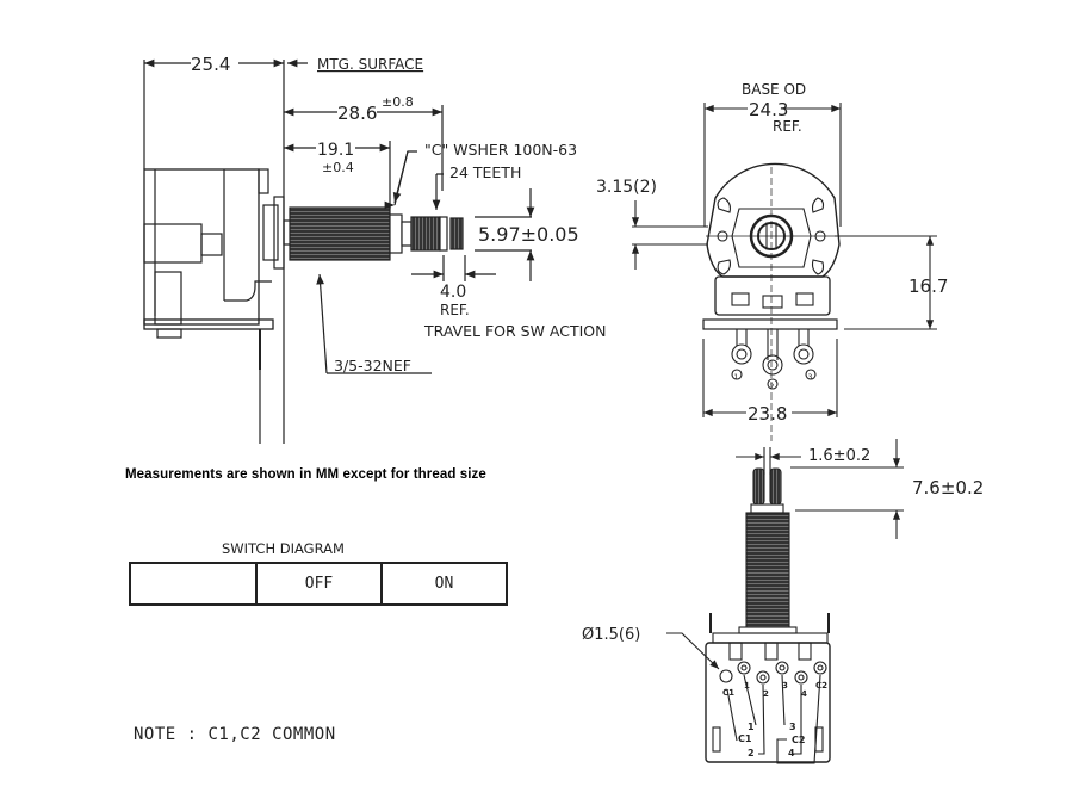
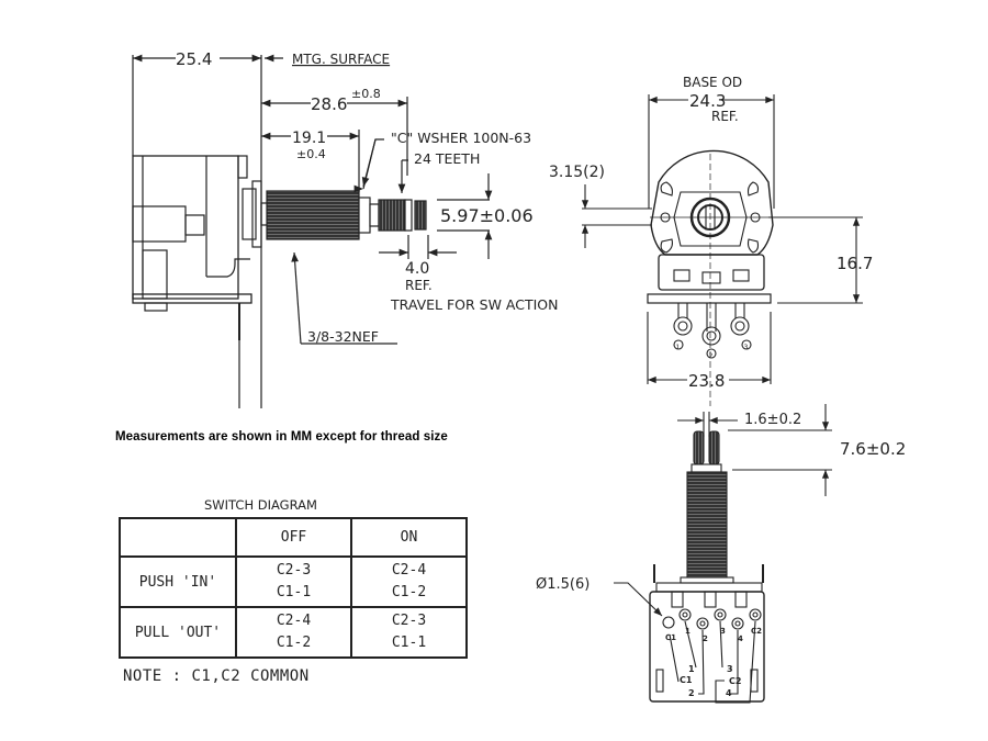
  25.4
  MTG. SURFACE
  28.6
  ±0.8
  19.1
  ±0.4
  "C" WSHER 100N-63
  24 TEETH
- 5.97±0.05
+ 5.97±0.06
  4.0
  REF.
  TRAVEL FOR SW ACTION
- 3/5-32NEF
+ 3/8-32NEF
  BASE OD
  24.3
  REF.
  3.15(2)
  16.7
  23.8
  1.6±0.2
  7.6±0.2
  Ø1.5(6)
  C1
  1
  2
  3
  4
  C2
  1
  C1
  2
  3
  C2
  4
  Measurements are shown in MM except for thread size
  SWITCH DIAGRAM
  	OFF	ON
+ PUSH 'IN'	C2-3 C1-1	C2-4 C1-2
+ PULL 'OUT'	C2-4 C1-2	C2-3 C1-1
  NOTE : C1,C2 COMMON
